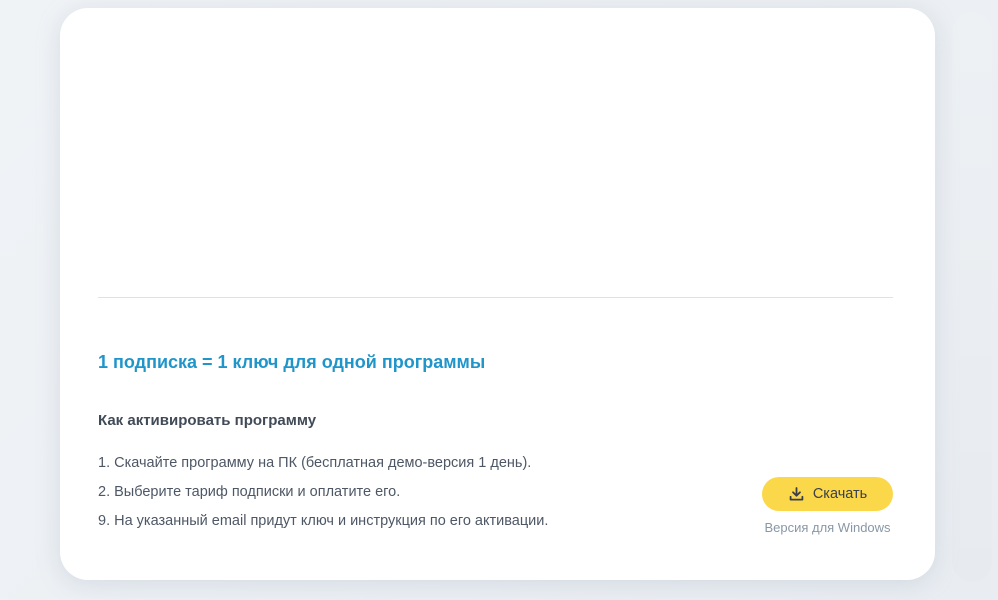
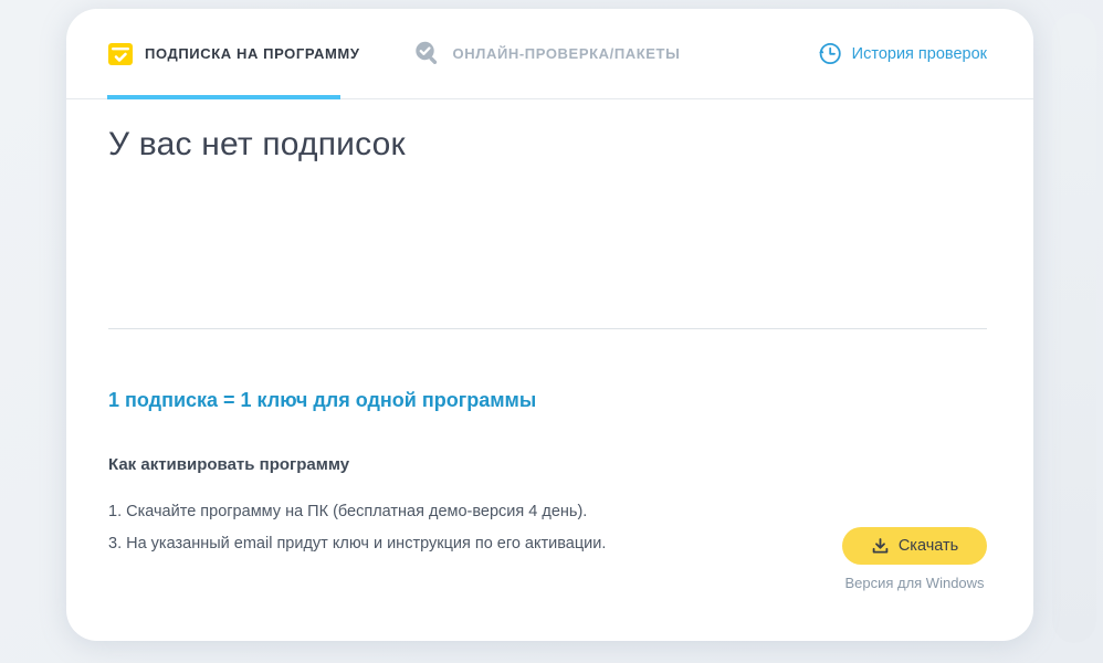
+ ПОДПИСКА НА ПРОГРАММУ
+ ОНЛАЙН-ПРОВЕРКА/ПАКЕТЫ
+ История проверок
+ У вас нет подписок
  1 подписка = 1 ключ для одной программы
  Как активировать программу
- 1. Скачайте программу на ПК (бесплатная демо-версия 1 день).
+ 1. Скачайте программу на ПК (бесплатная демо-версия 4 день).
- 2. Выберите тариф подписки и оплатите его.
- 9. На указанный email придут ключ и инструкция по его активации.
+ 3. На указанный email придут ключ и инструкция по его активации.
  Скачать
  Версия для Windows
